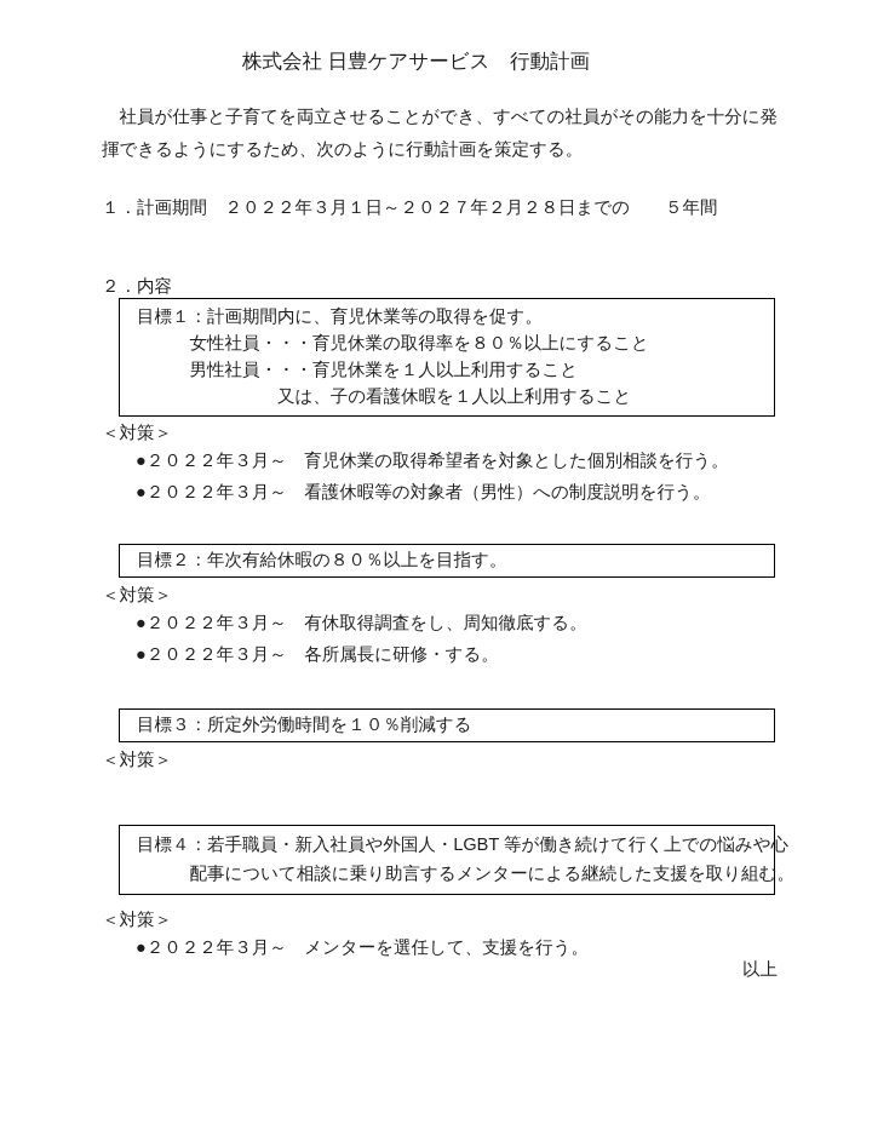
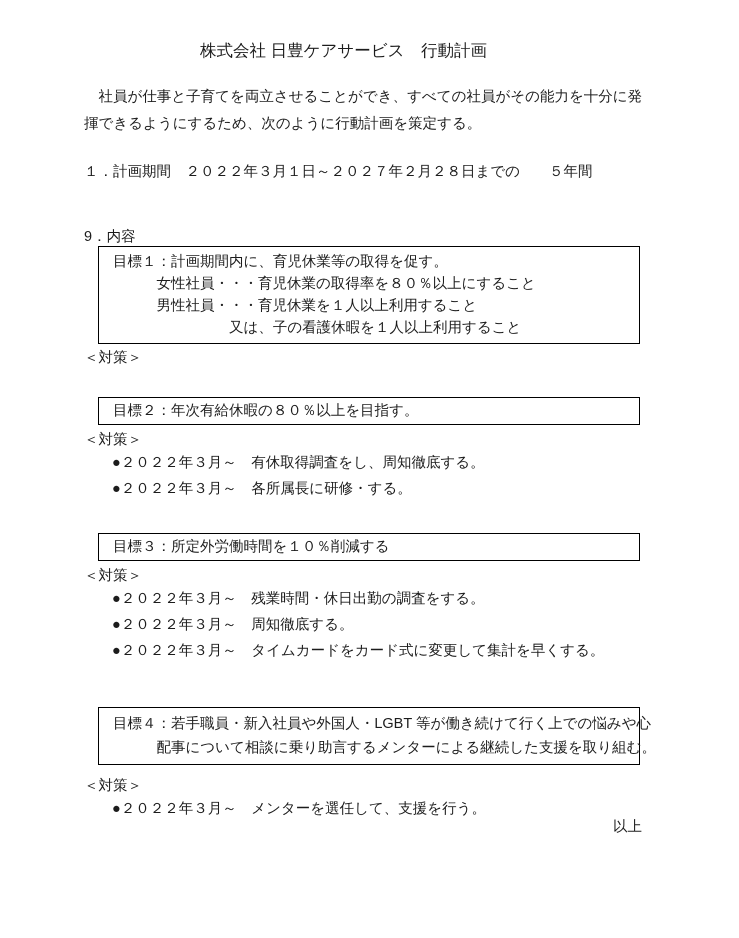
  株式会社 日豊ケアサービス 行動計画
  社員が仕事と子育てを両立させることができ、すべての社員がその能力を十分に発揮できるようにするため、次のように行動計画を策定する。
  １．計画期間 ２０２２年３月１日～２０２７年２月２８日までの ５年間
- ２．内容
+ 9．内容
  目標１：計画期間内に、育児休業等の取得を促す。
  女性社員・・・育児休業の取得率を８０％以上にすること
  男性社員・・・育児休業を１人以上利用すること
  又は、子の看護休暇を１人以上利用すること
  ＜対策＞
- ●２０２２年３月～ 育児休業の取得希望者を対象とした個別相談を行う。
- ●２０２２年３月～ 看護休暇等の対象者（男性）への制度説明を行う。
  目標２：年次有給休暇の８０％以上を目指す。
  ＜対策＞
  ●２０２２年３月～ 有休取得調査をし、周知徹底する。
  ●２０２２年３月～ 各所属長に研修・する。
  目標３：所定外労働時間を１０％削減する
  ＜対策＞
+ ●２０２２年３月～ 残業時間・休日出勤の調査をする。
+ ●２０２２年３月～ 周知徹底する。
+ ●２０２２年３月～ タイムカードをカード式に変更して集計を早くする。
  目標４：若手職員・新入社員や外国人・LGBT 等が働き続けて行く上での悩みや心
  配事について相談に乗り助言するメンターによる継続した支援を取り組む。
  ＜対策＞
  ●２０２２年３月～ メンターを選任して、支援を行う。
  以上
